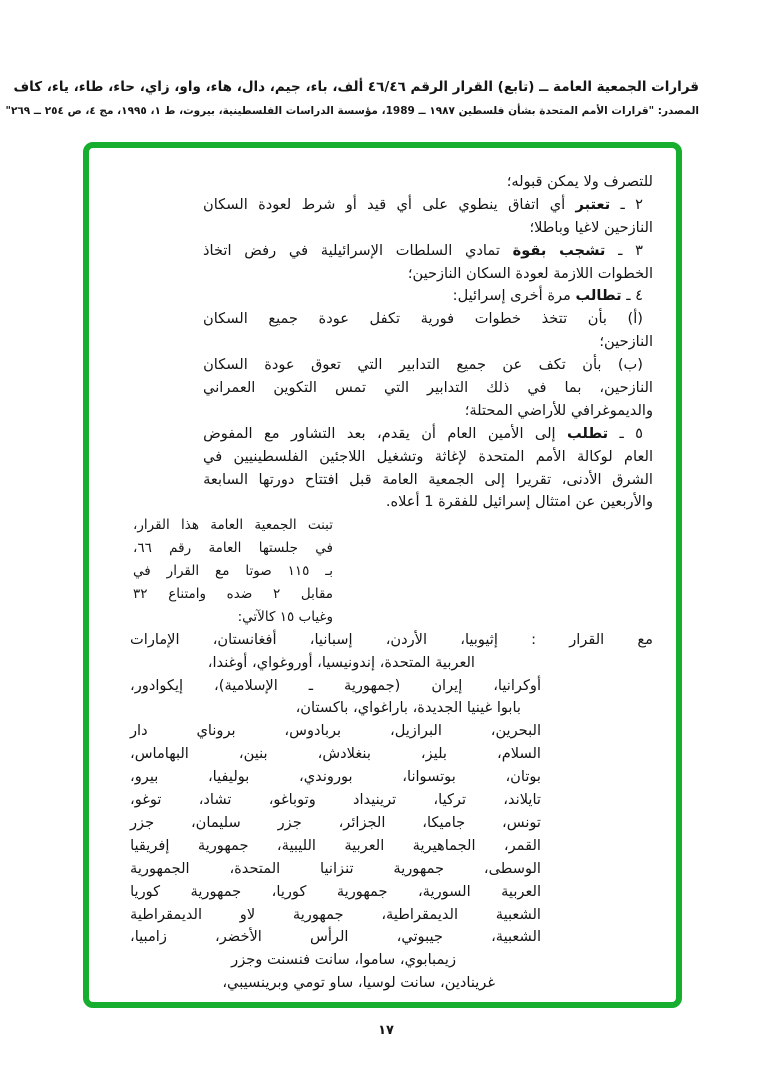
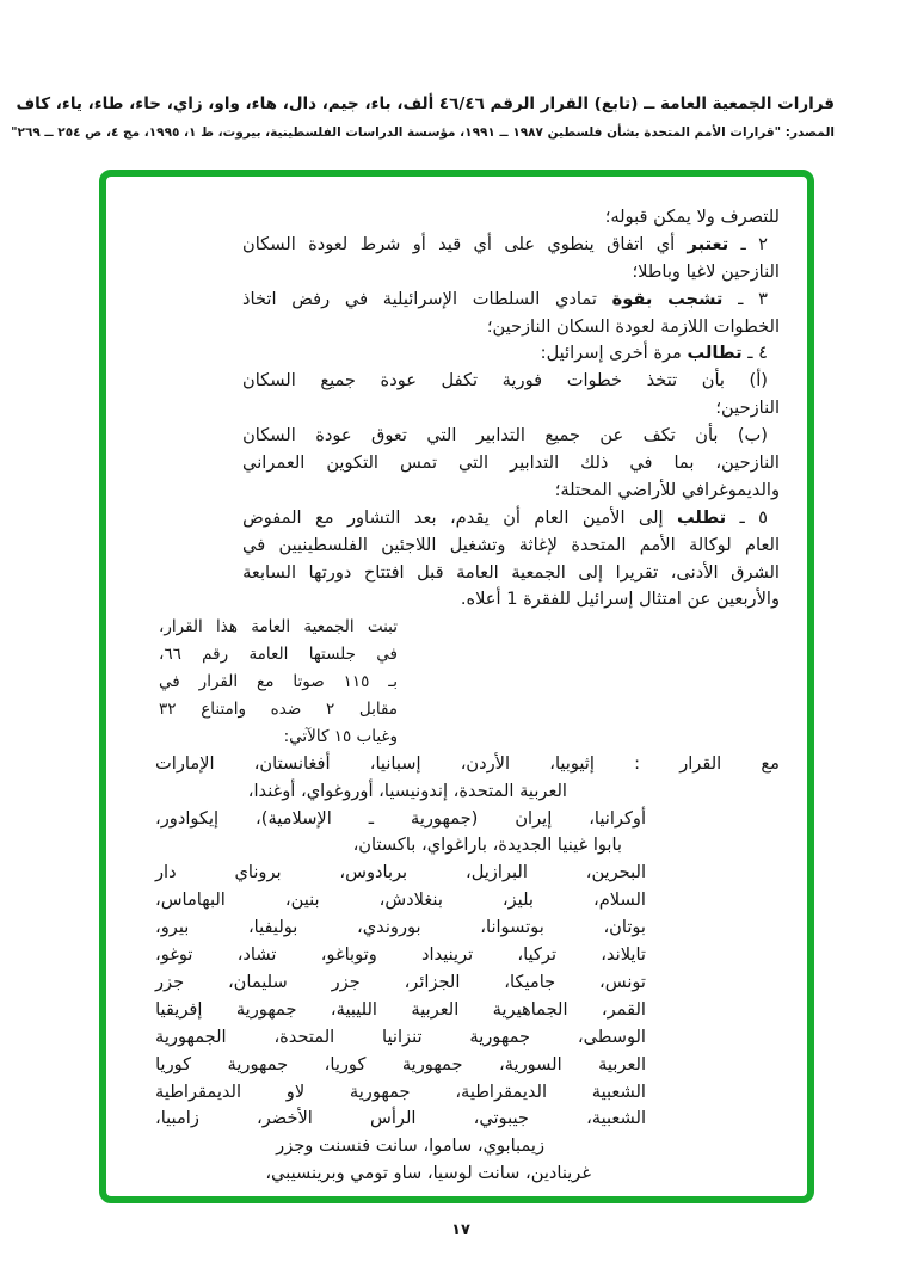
  قرارات الجمعية العامة ــ (تابع) القرار الرقم ٤٦/٤٦ ألف، باء، جيم، دال، هاء، واو، زاي، حاء، طاء، ياء، كاف
- المصدر: "قرارات الأمم المتحدة بشأن فلسطين ١٩٨٧ ــ 1989، مؤسسة الدراسات الفلسطينية، بيروت، ط ١، ١٩٩٥، مج ٤، ص ٢٥٤ ــ ٢٦٩"
+ المصدر: "قرارات الأمم المتحدة بشأن فلسطين ١٩٨٧ ــ ١٩٩١، مؤسسة الدراسات الفلسطينية، بيروت، ط ١، ١٩٩٥، مج ٤، ص ٢٥٤ ــ ٢٦٩"
  للتصرف ولا يمكن قبوله؛
  ٢
  ـ
  تعتبر
  أي
  اتفاق
  ينطوي
  على
  أي
  قيد
  أو
  شرط
  لعودة
  السكان
  النازحين لاغيا وباطلا؛
  ٣
  ـ
  تشجب
  بقوة
  تمادي
  السلطات
  الإسرائيلية
  في
  رفض
  اتخاذ
  الخطوات اللازمة لعودة السكان النازحين؛
  ٤ ـ تطالب مرة أخرى إسرائيل:
  (أ)
  بأن
  تتخذ
  خطوات
  فورية
  تكفل
  عودة
  جميع
  السكان
  النازحين؛
  (ب)
  بأن
  تكف
  عن
  جميع
  التدابير
  التي
  تعوق
  عودة
  السكان
  النازحين،
  بما
  في
  ذلك
  التدابير
  التي
  تمس
  التكوين
  العمراني
  والديموغرافي للأراضي المحتلة؛
  ٥
  ـ
  تطلب
  إلى
  الأمين
  العام
  أن
  يقدم،
  بعد
  التشاور
  مع
  المفوض
  العام
  لوكالة
  الأمم
  المتحدة
  لإغاثة
  وتشغيل
  اللاجئين
  الفلسطينيين
  في
  الشرق
  الأدنى،
  تقريرا
  إلى
  الجمعية
  العامة
  قبل
  افتتاح
  دورتها
  السابعة
  والأربعين عن امتثال إسرائيل للفقرة 1 أعلاه.
  تبنت
  الجمعية
  العامة
  هذا
  القرار،
  في
  جلستها
  العامة
  رقم
  ٦٦،
  بـ
  ١١٥
  صوتا
  مع
  القرار
  في
  مقابل
  ٢
  ضده
  وامتناع
  ٣٢
  وغياب ١٥ كالآتي:
  مع
  القرار
  :
  إثيوبيا،
  الأردن،
  إسبانيا،
  أفغانستان،
  الإمارات
  العربية المتحدة، إندونيسيا، أوروغواي، أوغندا،
  أوكرانيا،
  إيران
  (جمهورية
  ـ
  الإسلامية)،
  إيكوادور،
  بابوا غينيا الجديدة، باراغواي، باكستان،
  البحرين،
  البرازيل،
  بربادوس،
  بروناي
  دار
  السلام،
  بليز،
  بنغلادش،
  بنين،
  البهاماس،
  بوتان،
  بوتسوانا،
  بوروندي،
  بوليفيا،
  بيرو،
  تايلاند،
  تركيا،
  ترينيداد
  وتوباغو،
  تشاد،
  توغو،
  تونس،
  جاميكا،
  الجزائر،
  جزر
  سليمان،
  جزر
  القمر،
  الجماهيرية
  العربية
  الليبية،
  جمهورية
  إفريقيا
  الوسطى،
  جمهورية
  تنزانيا
  المتحدة،
  الجمهورية
  العربية
  السورية،
  جمهورية
  كوريا،
  جمهورية
  كوريا
  الشعبية
  الديمقراطية،
  جمهورية
  لاو
  الديمقراطية
  الشعبية،
  جيبوتي،
  الرأس
  الأخضر،
  زامبيا،
  زيمبابوي، ساموا، سانت فنسنت وجزر
  غرينادين، سانت لوسيا، ساو تومي وبرينسيبي،
  ١٧
